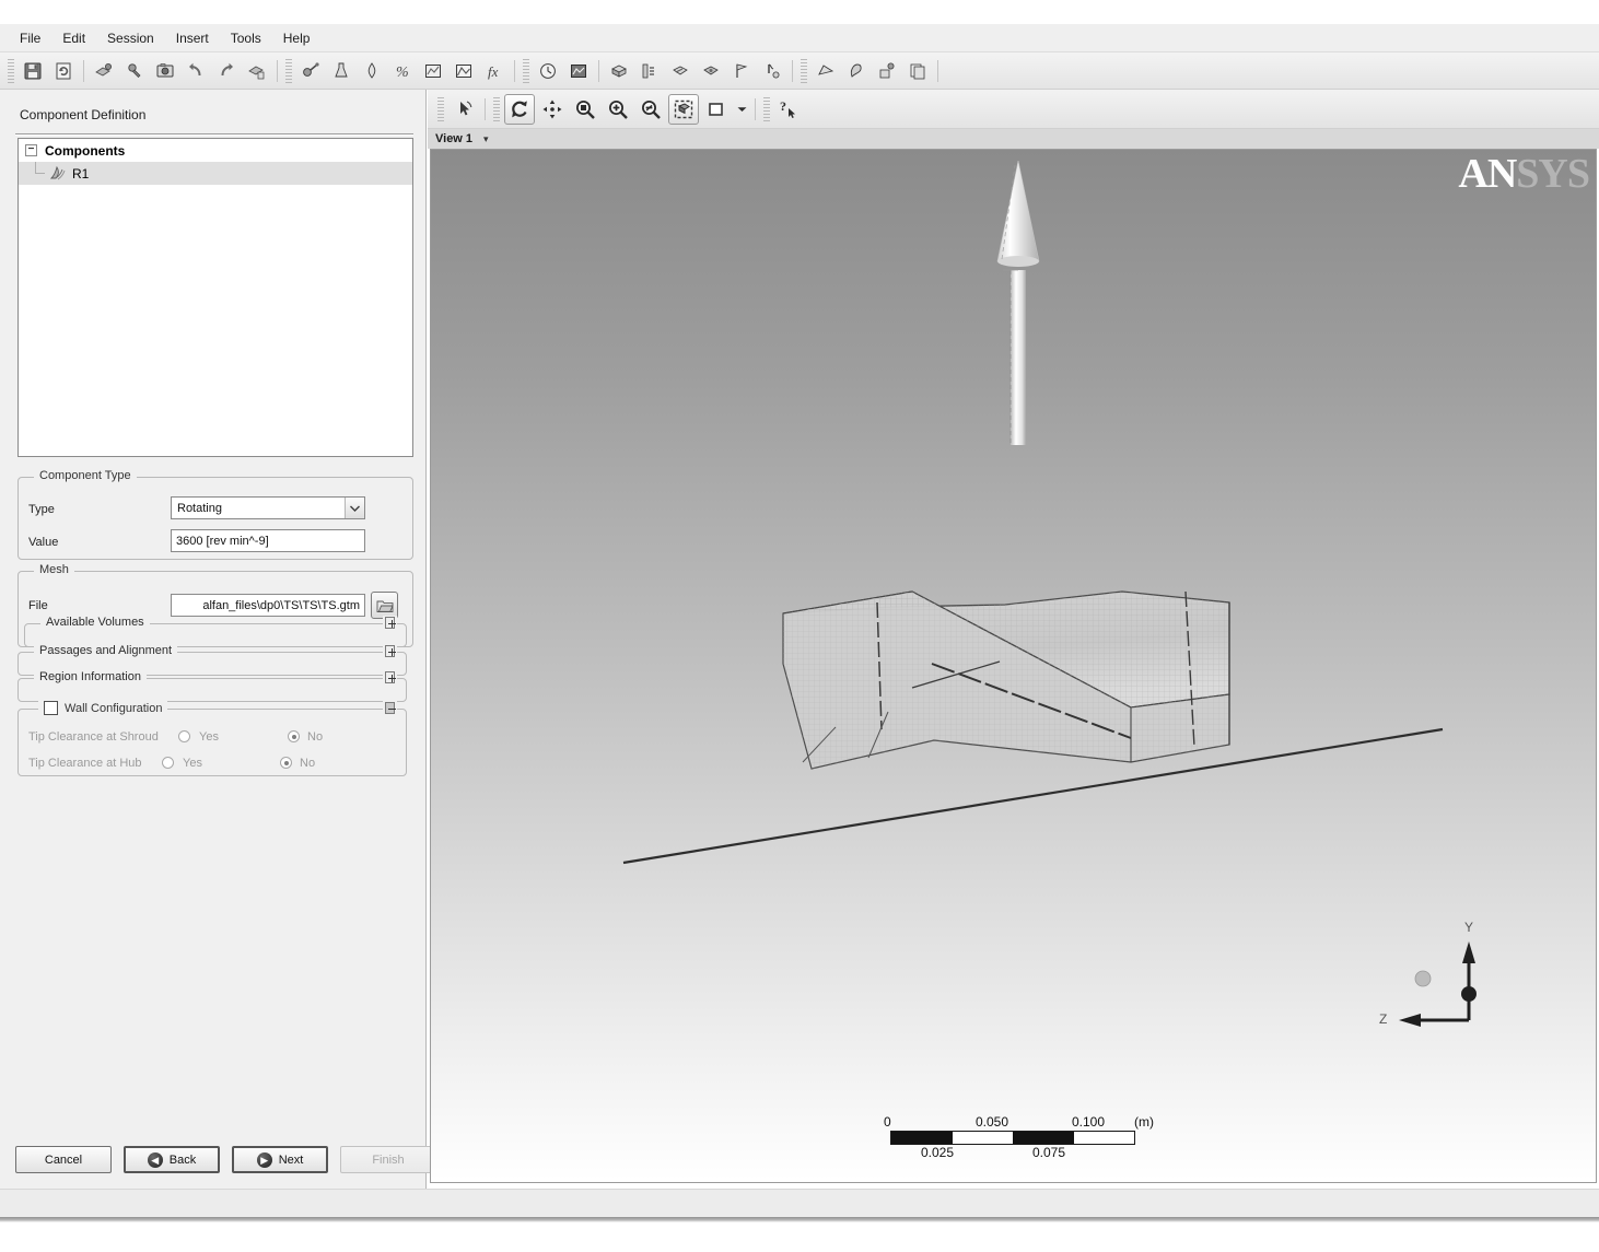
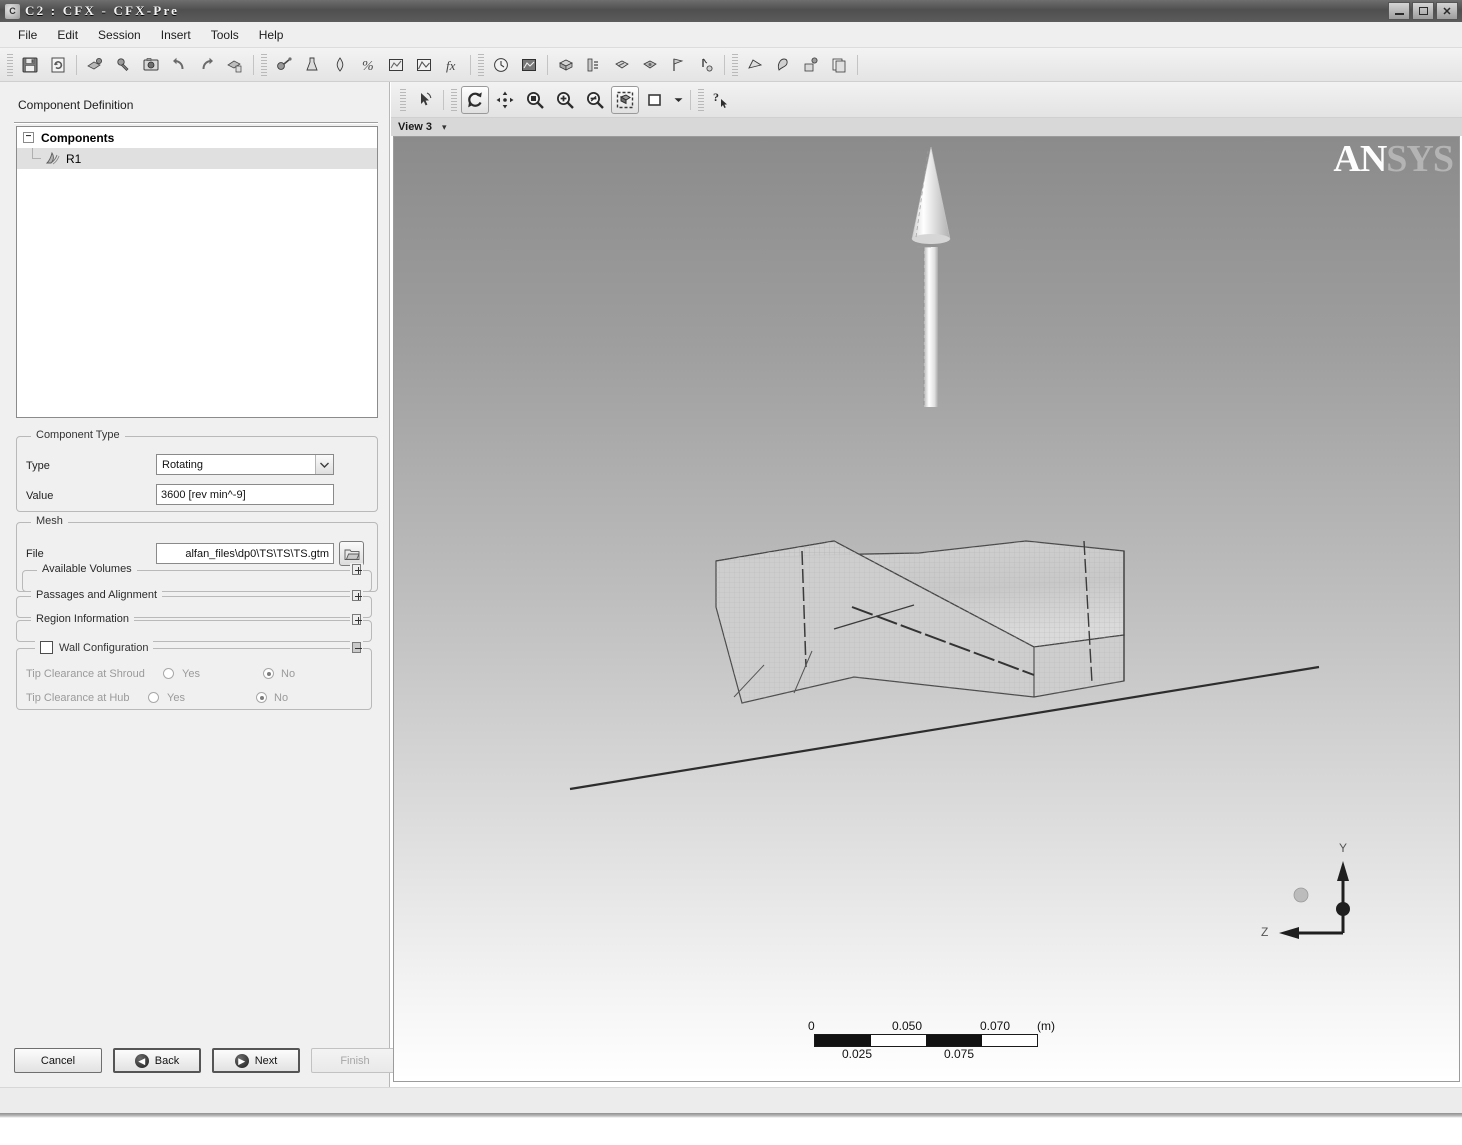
+ C
+ C2 : CFX - CFX-Pre
+ ✕
  File
  Edit
  Session
  Insert
  Tools
  Help
  %
  fx
  Component Definition
  −
  Components
  R1
  Component Type
  Type
  Rotating
  Value
  3600 [rev min^-9]
  Mesh
  File
  alfan_files\dp0\TS\TS\TS.gtm
  Available Volumes
  Passages and Alignment
  Region Information
  Wall Configuration
  Tip Clearance at Shroud
  Yes
  No
  Tip Clearance at Hub
  Yes
  No
  Cancel
  ◀
  Back
  ▶
  Next
  Finish
  ?
- View 1
+ View 3
  ▾
  ANSYS
  0
  0.050
- 0.100
+ 0.070
  (m)
  0.025
  0.075
  Y
  Z
